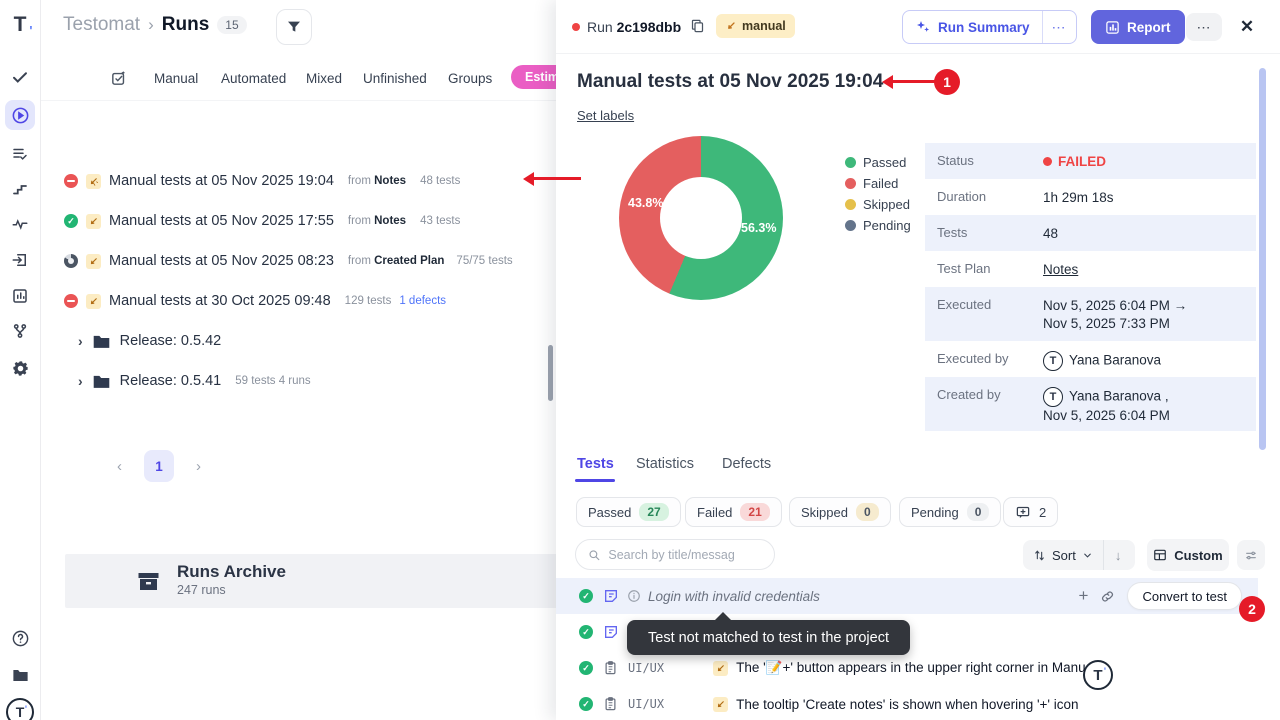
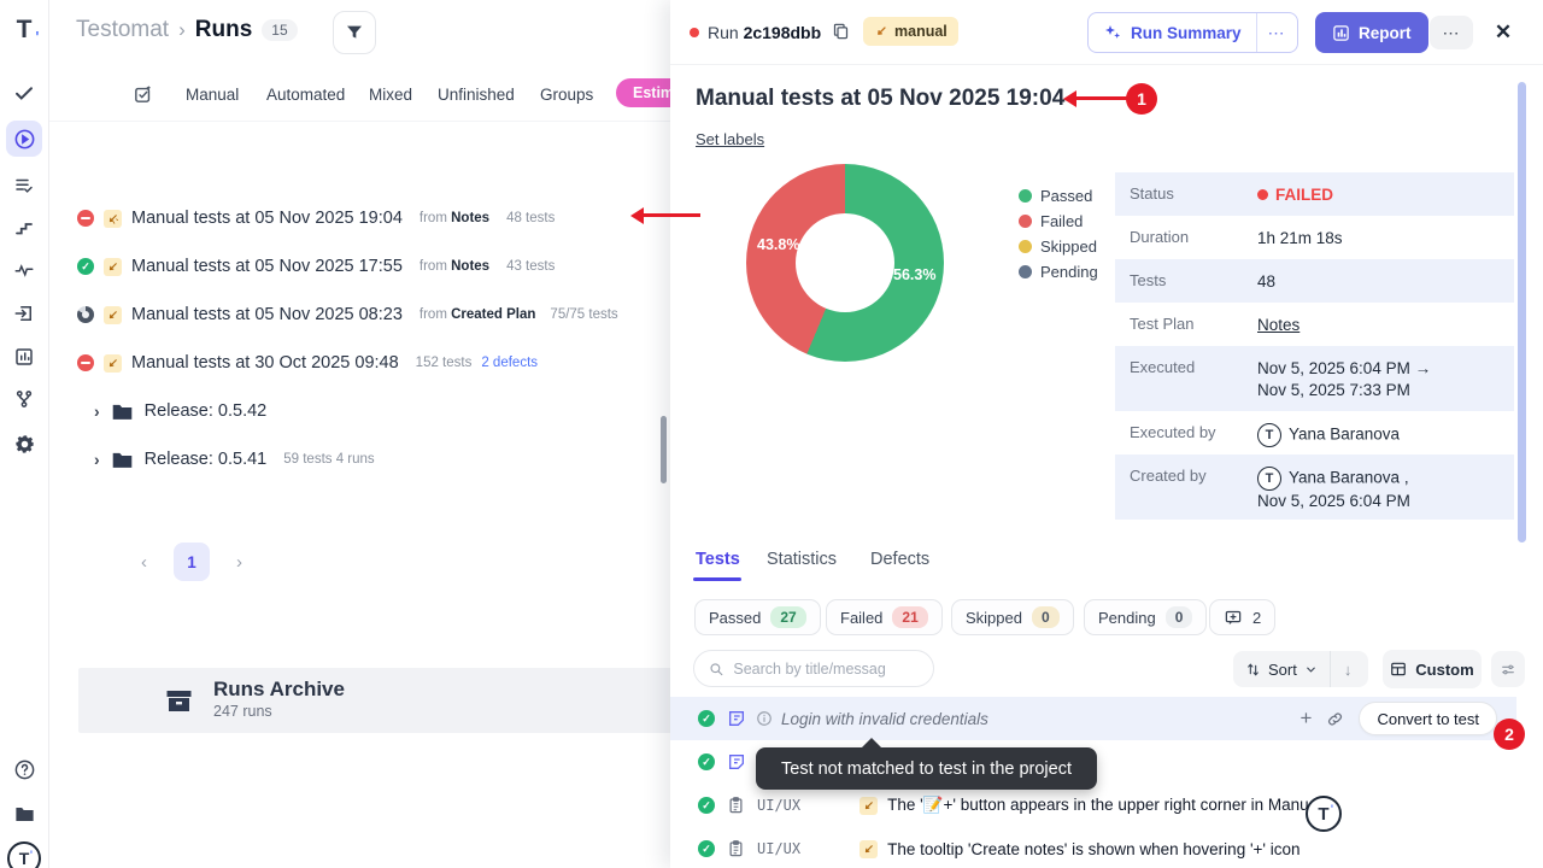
  T
  '
  T
  '
  Testomat
  ›
  Runs
  15
  Manual
  Automated
  Mixed
  Unfinished
  Groups
  Estim
  Manual tests at 05 Nov 2025 19:04
  from Notes
  48 tests
  ✓
  Manual tests at 05 Nov 2025 17:55
  from Notes
  43 tests
  Manual tests at 05 Nov 2025 08:23
  from Created Plan
  75/75 tests
  Manual tests at 30 Oct 2025 09:48
- 129 tests
+ 152 tests
- 1 defects
+ 2 defects
  ›
  Release: 0.5.42
  ›
  Release: 0.5.41
  59 tests 4 runs
  ‹
  1
  ›
  Runs Archive
  247 runs
  Run 2c198dbb
  manual
  Run Summary
  ⋯
  Report
  ⋯
  ✕
  Manual tests at 05 Nov 2025 19:04
  1
  Set labels
  43.8%
  56.3%
  Passed
  Failed
  Skipped
  Pending
  Status
  FAILED
  Duration
- 1h 29m 18s
+ 1h 21m 18s
  Tests
  48
  Test Plan
  Notes
  Executed
  Nov 5, 2025 6:04 PM →
  Nov 5, 2025 7:33 PM
  Executed by
  T
  Yana Baranova
  Created by
  T
  Yana Baranova ,
  Nov 5, 2025 6:04 PM
  Tests
  Statistics
  Defects
  Passed
  27
  Failed
  21
  Skipped
  0
  Pending
  0
  2
  T
  '
  Search by title/messag
  Sort
  ↓
  Custom
  ✓
  Login with invalid credentials
  +
  Convert to test
  2
  ✓
  Test not matched to test in the project
  ✓
  UI/UX
  The '📝+' button appears in the upper right corner in Manu
  ✓
  UI/UX
  The tooltip 'Create notes' is shown when hovering '+' icon
